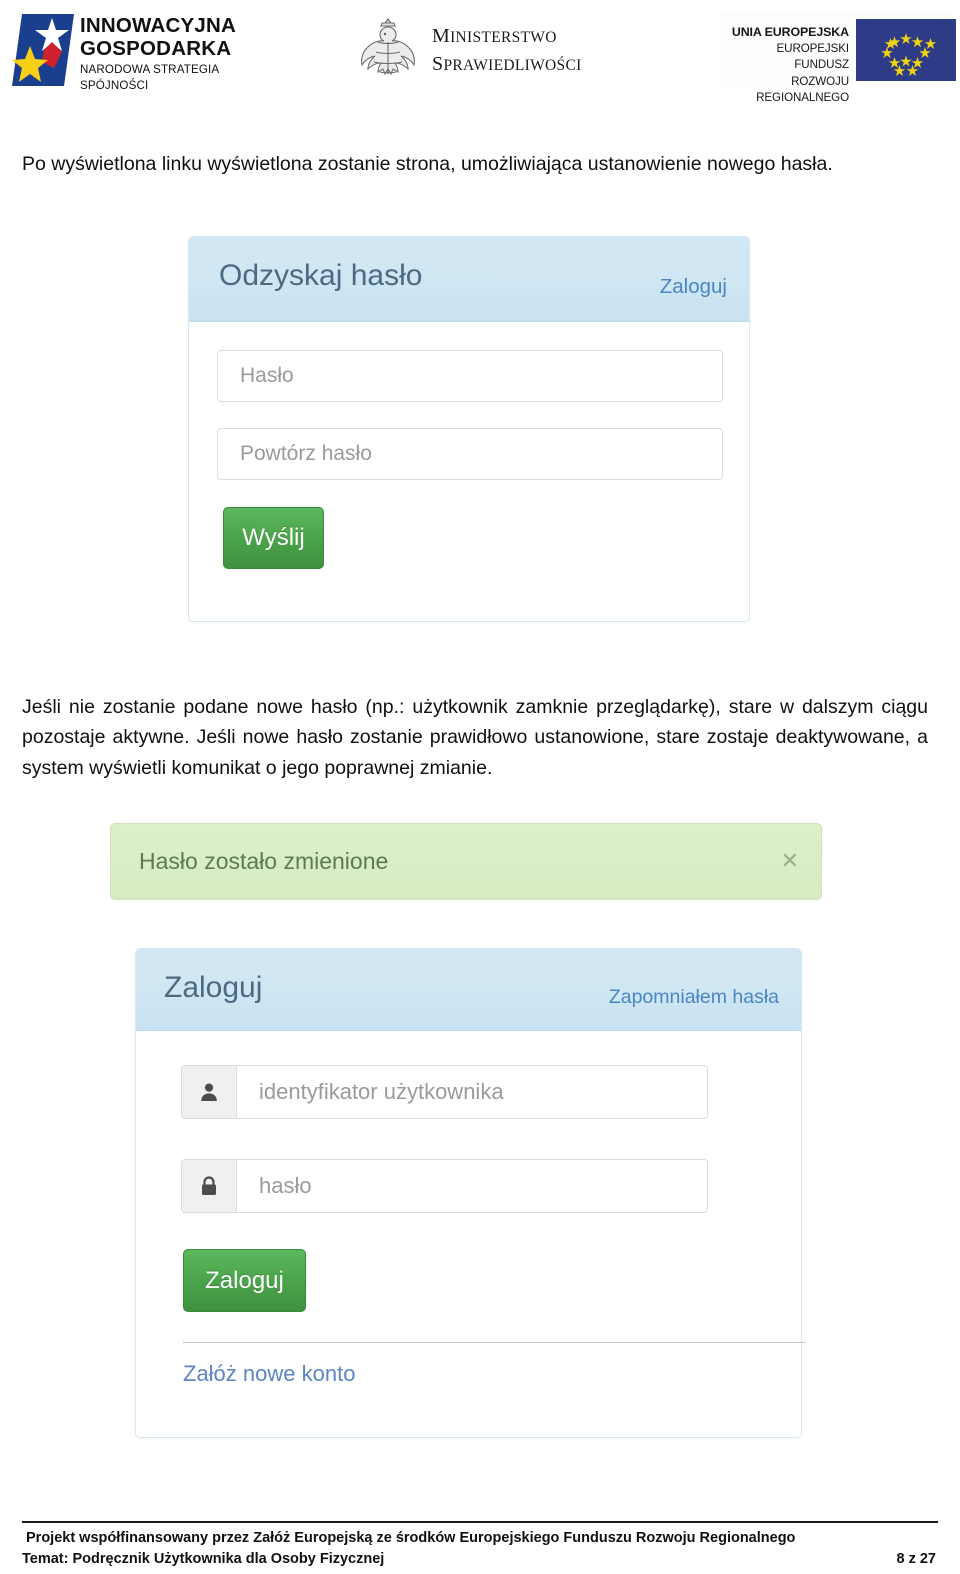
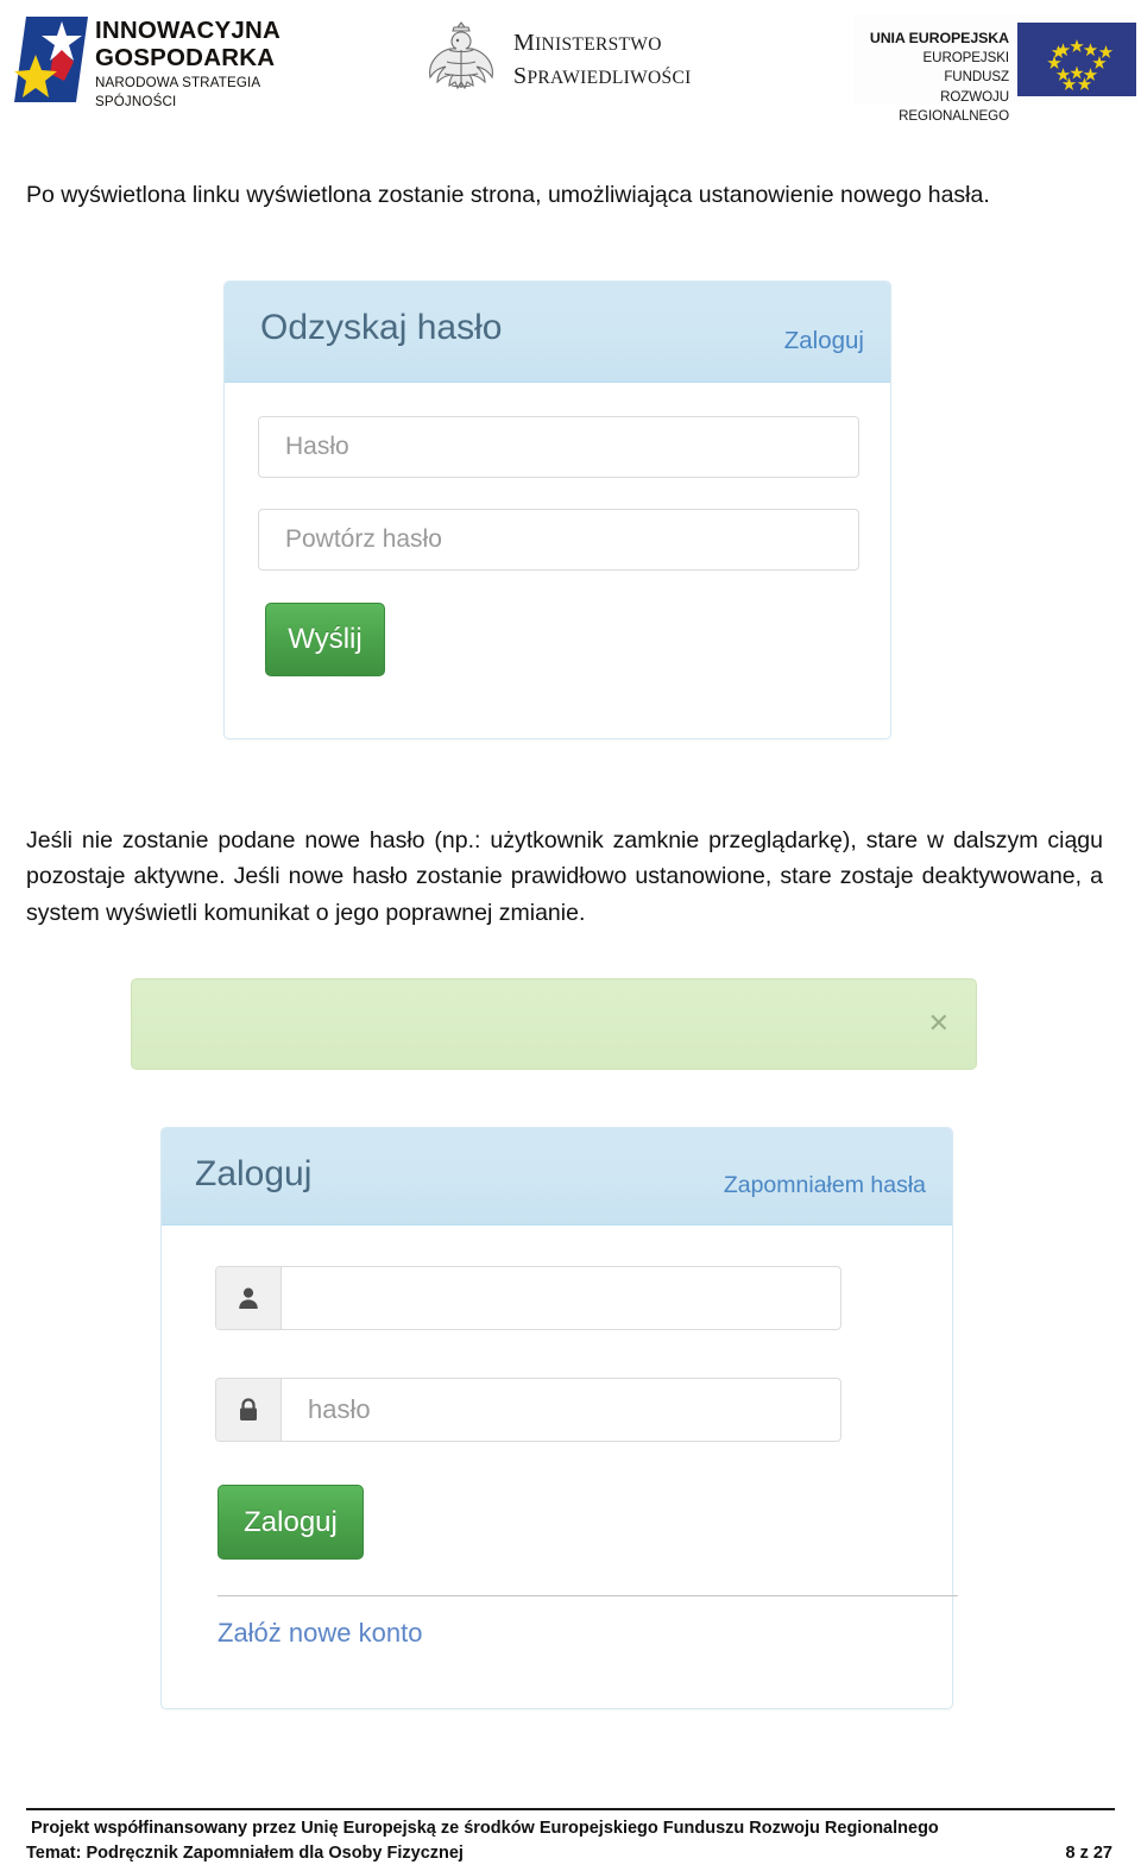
  INNOWACYJNA
  GOSPODARKA
  NARODOWA STRATEGIA SPÓJNOŚCI
  MINISTERSTWO
  SPRAWIEDLIWOŚCI
  UNIA EUROPEJSKA
  EUROPEJSKI FUNDUSZ
  ROZWOJU REGIONALNEGO
  Po wyświetlona linku wyświetlona zostanie strona, umożliwiająca ustanowienie nowego hasła.
  Odzyskaj hasło
  Zaloguj
  Hasło
  Powtórz hasło
  Wyślij
  Jeśli nie zostanie podane nowe hasło (np.: użytkownik zamknie przeglądarkę), stare w dalszym ciągu pozostaje aktywne. Jeśli nowe hasło zostanie prawidłowo ustanowione, stare zostaje deaktywowane, a system wyświetli komunikat o jego poprawnej zmianie.
- Hasło zostało zmienione
  ✕
  Zaloguj
  Zapomniałem hasła
- identyfikator użytkownika
  hasło
  Zaloguj
  Załóż nowe konto
- Projekt współfinansowany przez Załóż Europejską ze środków Europejskiego Funduszu Rozwoju Regionalnego
+ Projekt współfinansowany przez Unię Europejską ze środków Europejskiego Funduszu Rozwoju Regionalnego
- Temat: Podręcznik Użytkownika dla Osoby Fizycznej
+ Temat: Podręcznik Zapomniałem dla Osoby Fizycznej
  8 z 27
